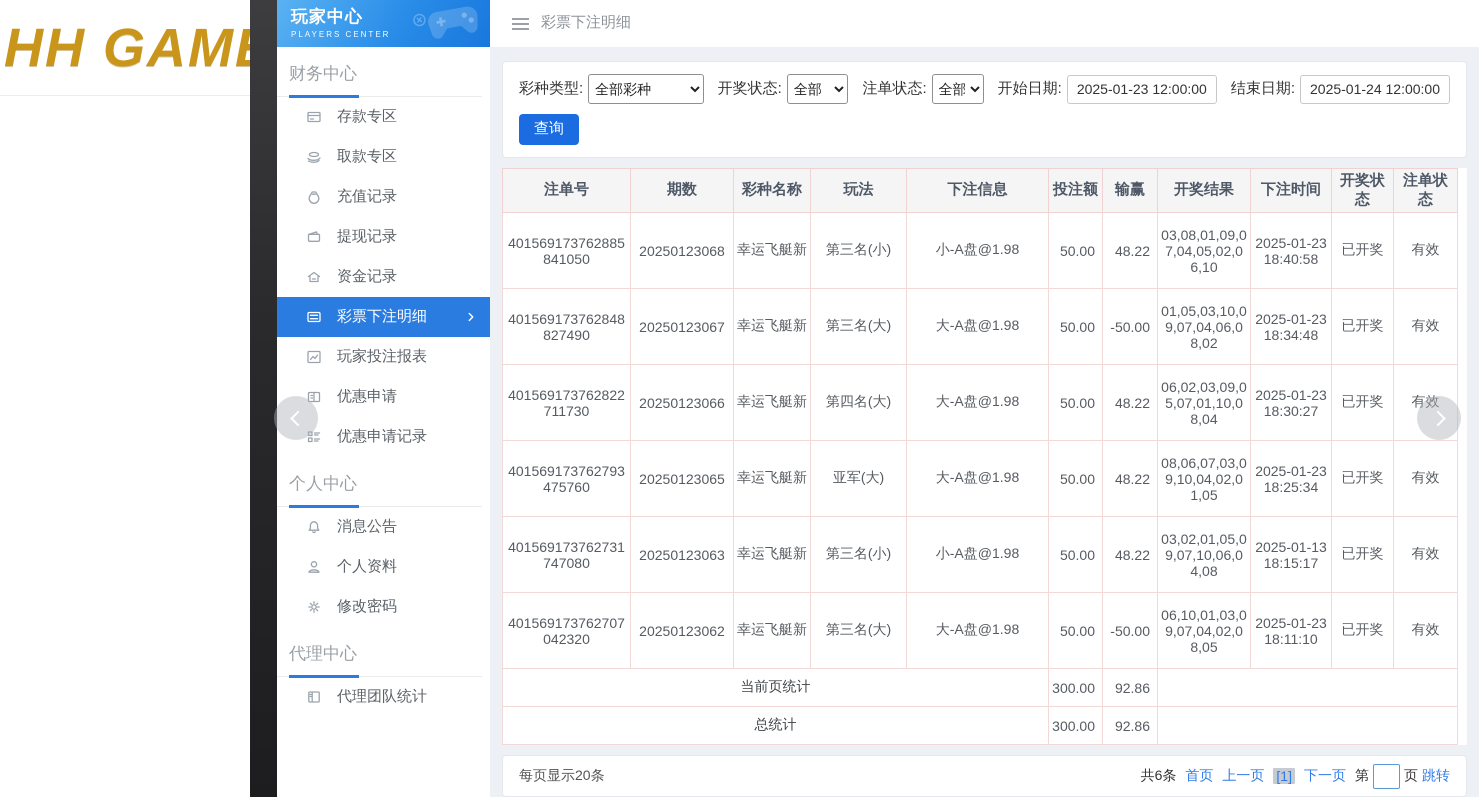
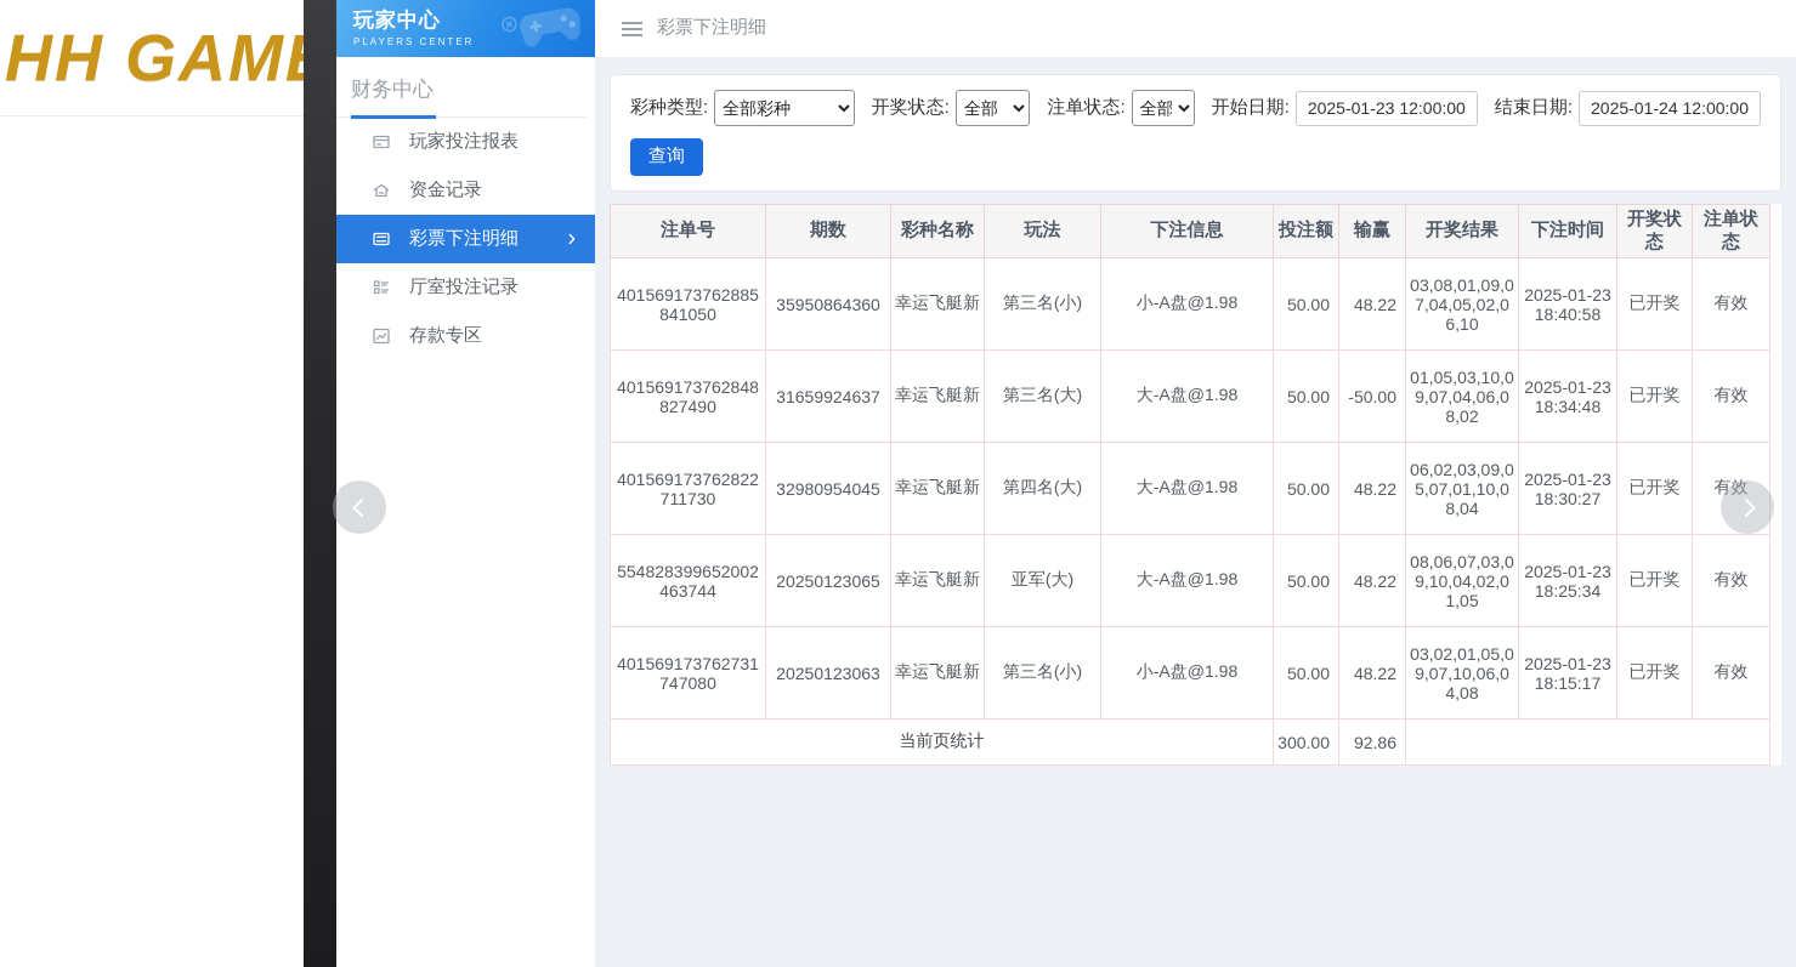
  HH GAM
  玩家中心
  PLAYERS CENTER
  财务中心
- 存款专区
+ 玩家投注报表
- 取款专区
- 充值记录
- 提现记录
  资金记录
  彩票下注明细
+ 厅室投注记录
- 玩家投注报表
+ 存款专区
- 优惠申请
- 优惠申请记录
- 个人中心
- 消息公告
- 个人资料
- 修改密码
- 代理中心
- 代理团队统计
  彩票下注明细
  彩种类型:
  全部彩种
  开奖状态:
  全部
  注单状态:
  全部
  开始日期:
  2025-01-23 12:00:00
  结束日期:
  2025-01-24 12:00:00
  查询
  注单号	期数	彩种名称	玩法	下注信息	投注额	输赢	开奖结果	下注时间	开奖状态	注单状态
- 401569173762885841050	20250123068	幸运飞艇新	第三名(小)	小-A盘@1.98	50.00	48.22	03,08,01,09,07,04,05,02,06,10	2025-01-23 18:40:58	已开奖	有效
+ 401569173762885841050	35950864360	幸运飞艇新	第三名(小)	小-A盘@1.98	50.00	48.22	03,08,01,09,07,04,05,02,06,10	2025-01-23 18:40:58	已开奖	有效
- 401569173762848827490	20250123067	幸运飞艇新	第三名(大)	大-A盘@1.98	50.00	-50.00	01,05,03,10,09,07,04,06,08,02	2025-01-23 18:34:48	已开奖	有效
+ 401569173762848827490	31659924637	幸运飞艇新	第三名(大)	大-A盘@1.98	50.00	-50.00	01,05,03,10,09,07,04,06,08,02	2025-01-23 18:34:48	已开奖	有效
- 401569173762822711730	20250123066	幸运飞艇新	第四名(大)	大-A盘@1.98	50.00	48.22	06,02,03,09,05,07,01,10,08,04	2025-01-23 18:30:27	已开奖	有效
+ 401569173762822711730	32980954045	幸运飞艇新	第四名(大)	大-A盘@1.98	50.00	48.22	06,02,03,09,05,07,01,10,08,04	2025-01-23 18:30:27	已开奖	有效
- 401569173762793475760	20250123065	幸运飞艇新	亚军(大)	大-A盘@1.98	50.00	48.22	08,06,07,03,09,10,04,02,01,05	2025-01-23 18:25:34	已开奖	有效
+ 554828399652002463744	20250123065	幸运飞艇新	亚军(大)	大-A盘@1.98	50.00	48.22	08,06,07,03,09,10,04,02,01,05	2025-01-23 18:25:34	已开奖	有效
- 401569173762731747080	20250123063	幸运飞艇新	第三名(小)	小-A盘@1.98	50.00	48.22	03,02,01,05,09,07,10,06,04,08	2025-01-13 18:15:17	已开奖	有效
+ 401569173762731747080	20250123063	幸运飞艇新	第三名(小)	小-A盘@1.98	50.00	48.22	03,02,01,05,09,07,10,06,04,08	2025-01-23 18:15:17	已开奖	有效
- 401569173762707042320	20250123062	幸运飞艇新	第三名(大)	大-A盘@1.98	50.00	-50.00	06,10,01,03,09,07,04,02,08,05	2025-01-23 18:11:10	已开奖	有效
  当前页统计	300.00	92.86
- 总统计	300.00	92.86
- 每页显示20条
- 共6条
- 首页
- 上一页
- [1]
- 下一页
- 第
- 页
- 跳转
